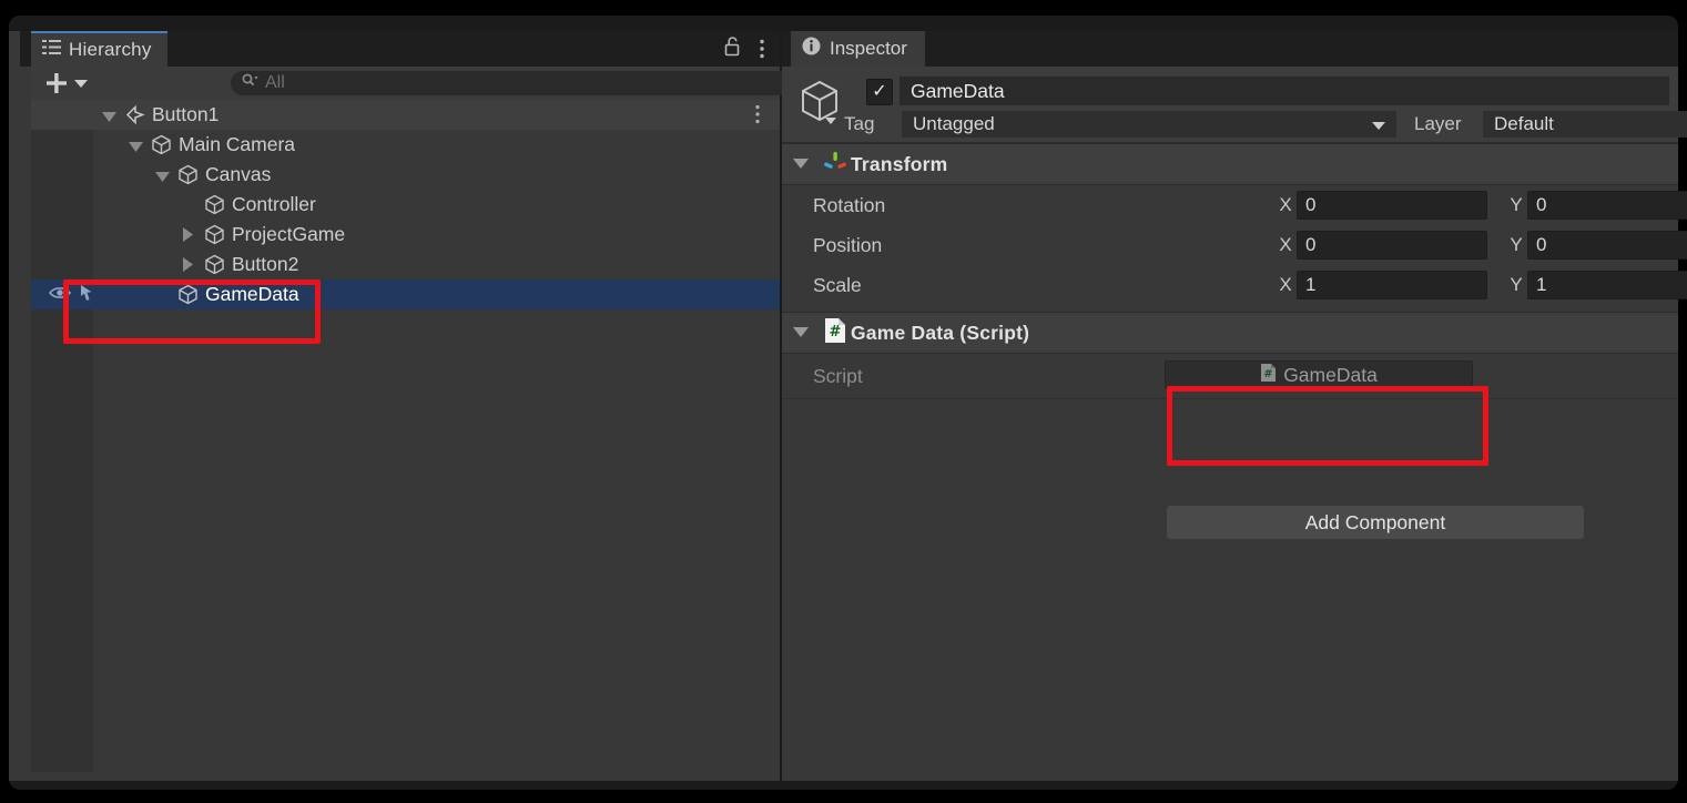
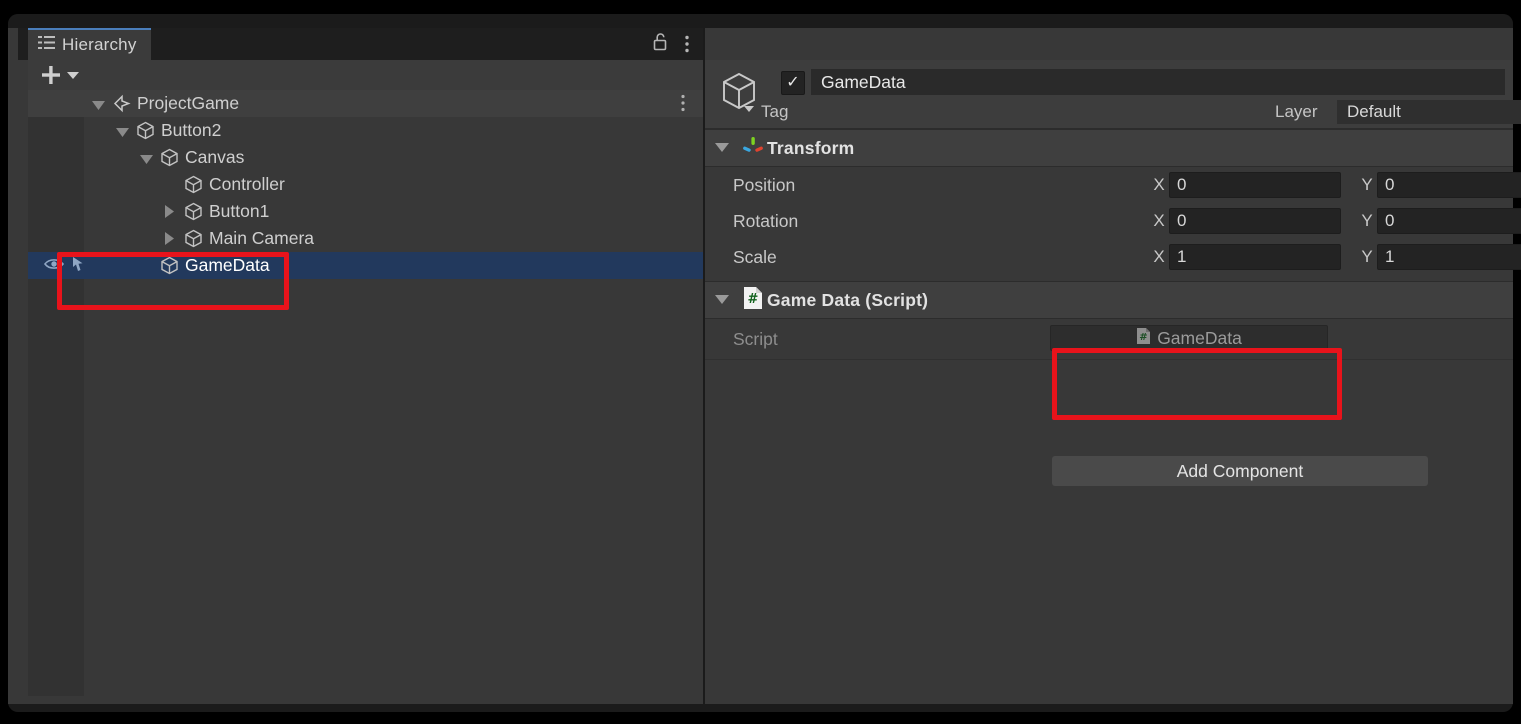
  Hierarchy
- All
- Button1
+ ProjectGame
- Main Camera
+ Button2
  Canvas
  Controller
- ProjectGame
+ Button1
- Button2
+ Main Camera
  GameData
- Inspector
  ✓
  GameData
  Tag
- Untagged
  Layer
  Default
  Transform
- Rotation
+ Position
  X
  0
  Y
  0
- Position
+ Rotation
  X
  0
  Y
  0
  Scale
  X
  1
  Y
  1
  #
  Game Data (Script)
  Script
  #
  GameData
  Add Component
